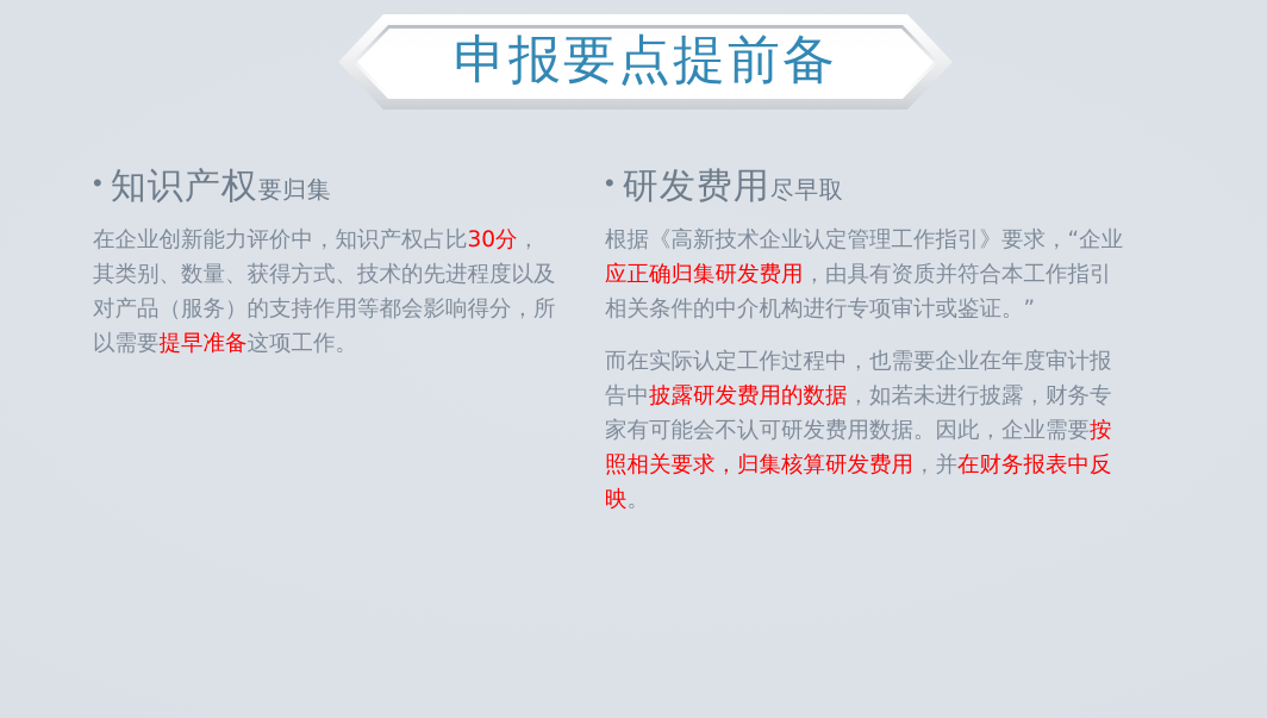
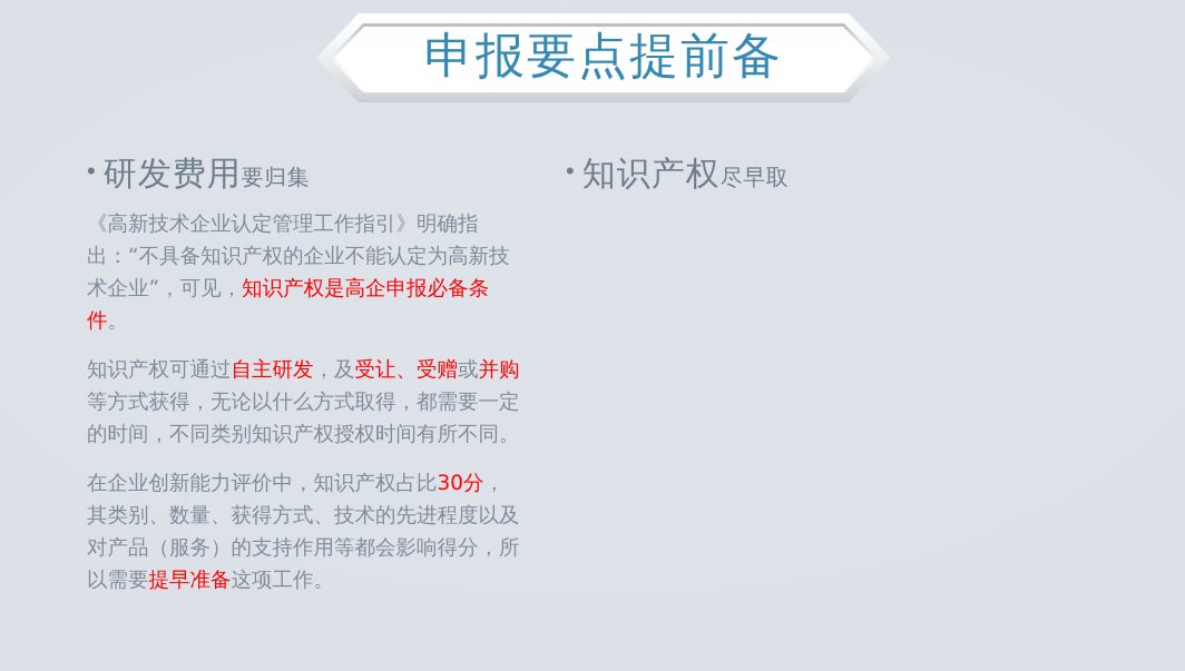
  申报要点提前备
  •
- 知识产权
+ 研发费用
  要归集
+ 《高新技术企业认定管理工作指引》明确指出：“不具备知识产权的企业不能认定为高新技术企业”，可见，知识产权是高企申报必备条件。
+ 知识产权可通过自主研发，及受让、受赠或并购等方式获得，无论以什么方式取得，都需要一定的时间，不同类别知识产权授权时间有所不同。
  在企业创新能力评价中，知识产权占比30分，其类别、数量、获得方式、技术的先进程度以及对产品（服务）的支持作用等都会影响得分，所以需要提早准备这项工作。
  •
- 研发费用
+ 知识产权
  尽早取
- 根据《高新技术企业认定管理工作指引》要求，“企业应正确归集研发费用，由具有资质并符合本工作指引相关条件的中介机构进行专项审计或鉴证。”
- 而在实际认定工作过程中，也需要企业在年度审计报告中披露研发费用的数据，如若未进行披露，财务专家有可能会不认可研发费用数据。因此，企业需要按照相关要求，归集核算研发费用，并在财务报表中反映。
